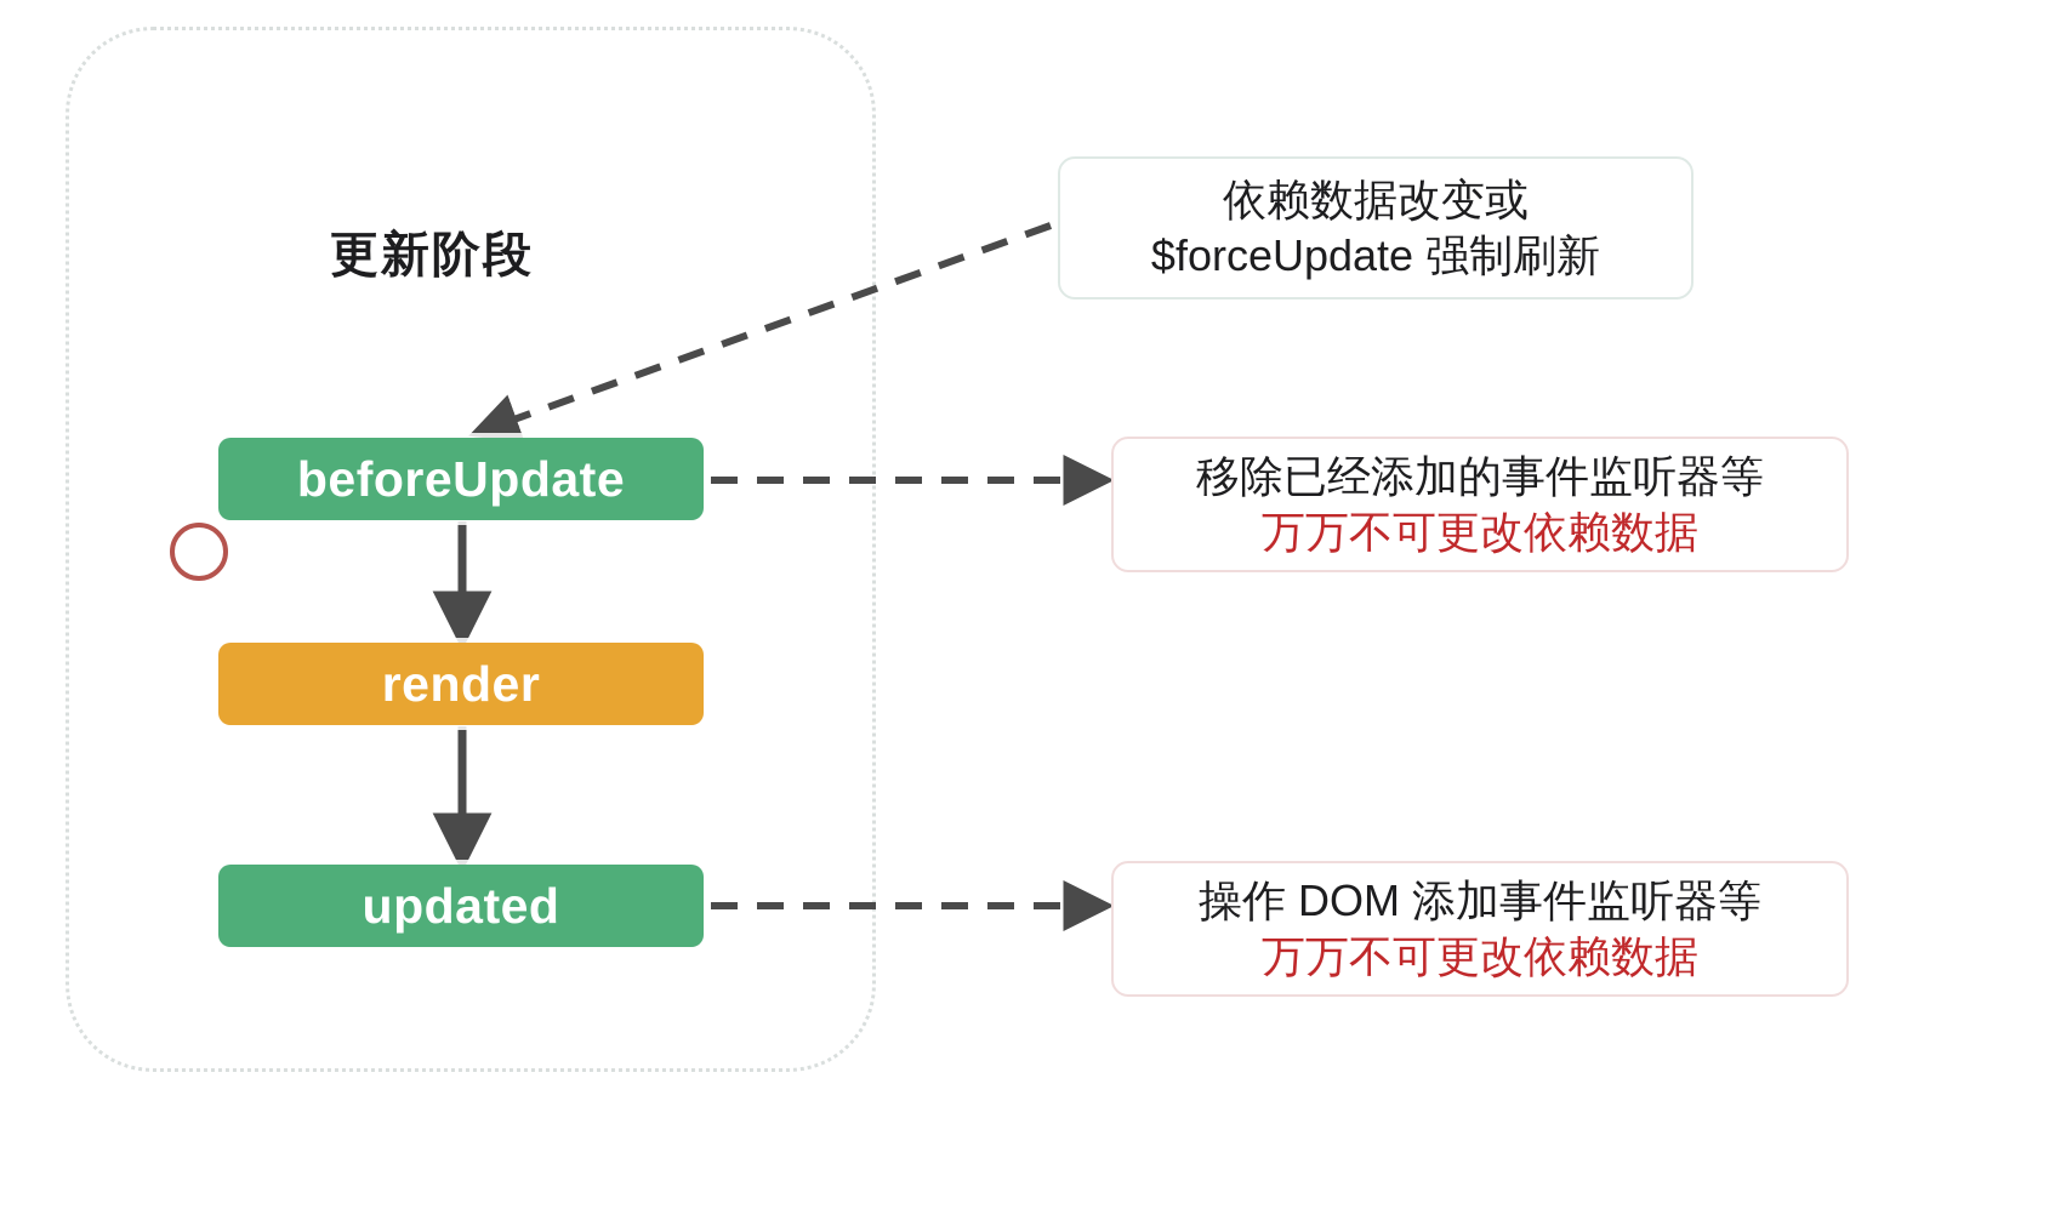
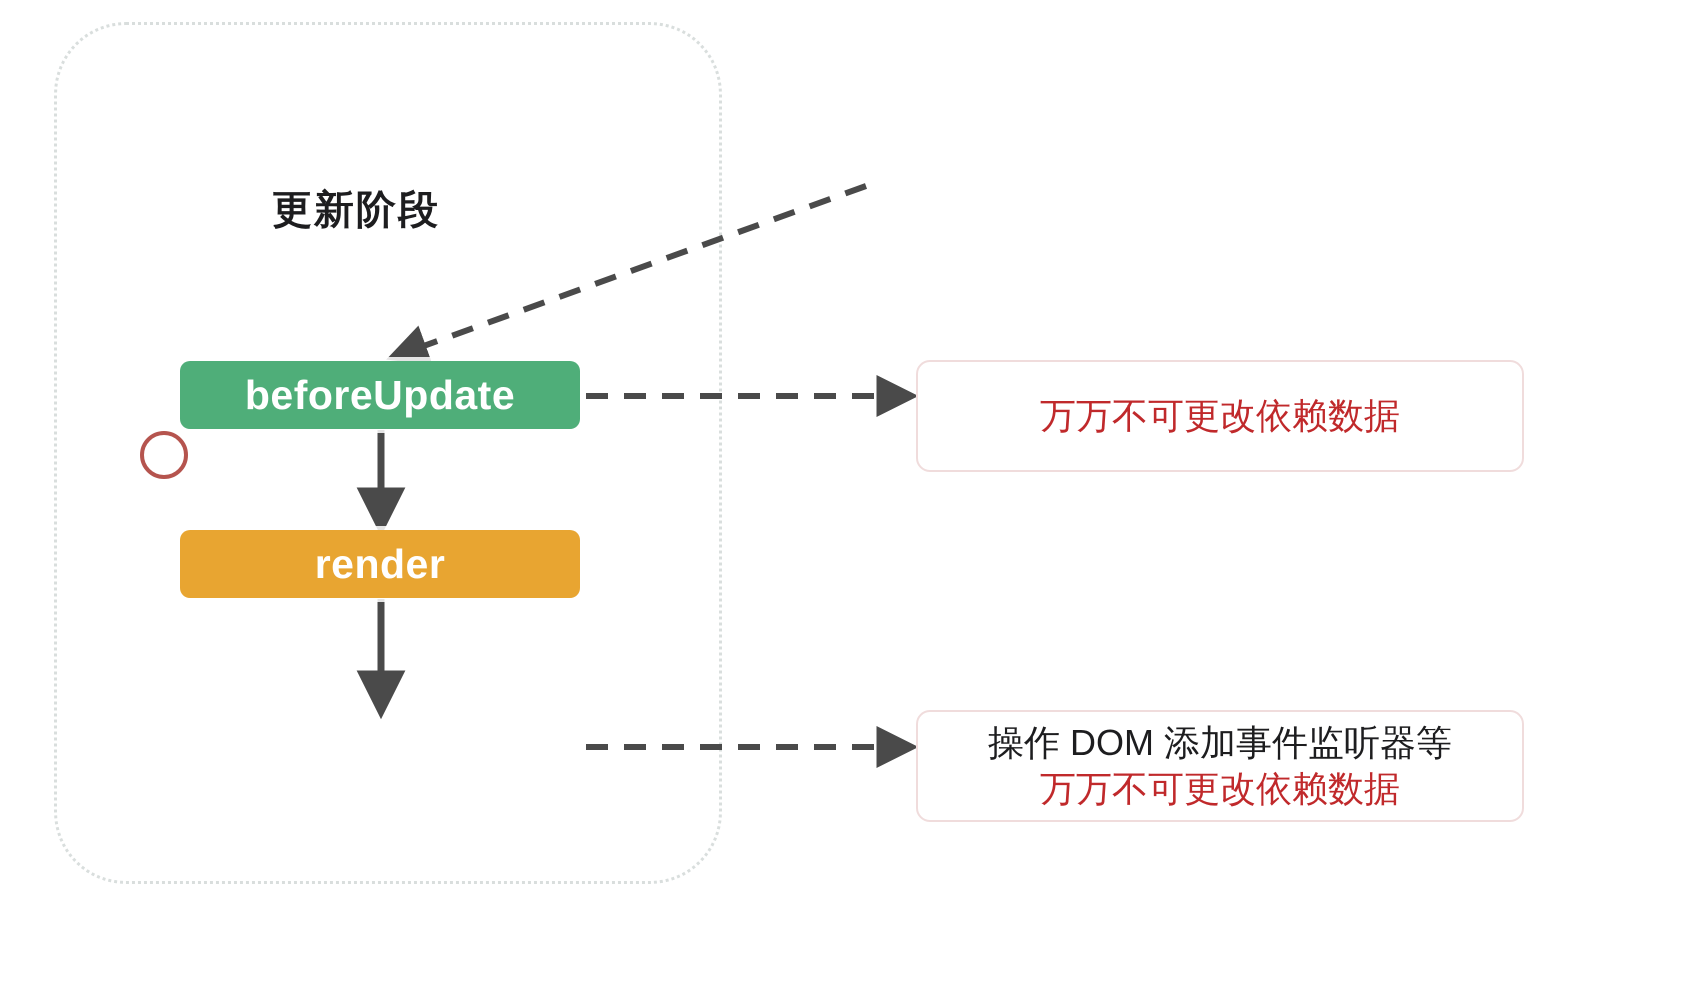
  更新阶段
  beforeUpdate
  render
- updated
- 依赖数据改变或
- $forceUpdate 强制刷新
- 移除已经添加的事件监听器等
  万万不可更改依赖数据
  操作 DOM 添加事件监听器等
  万万不可更改依赖数据
